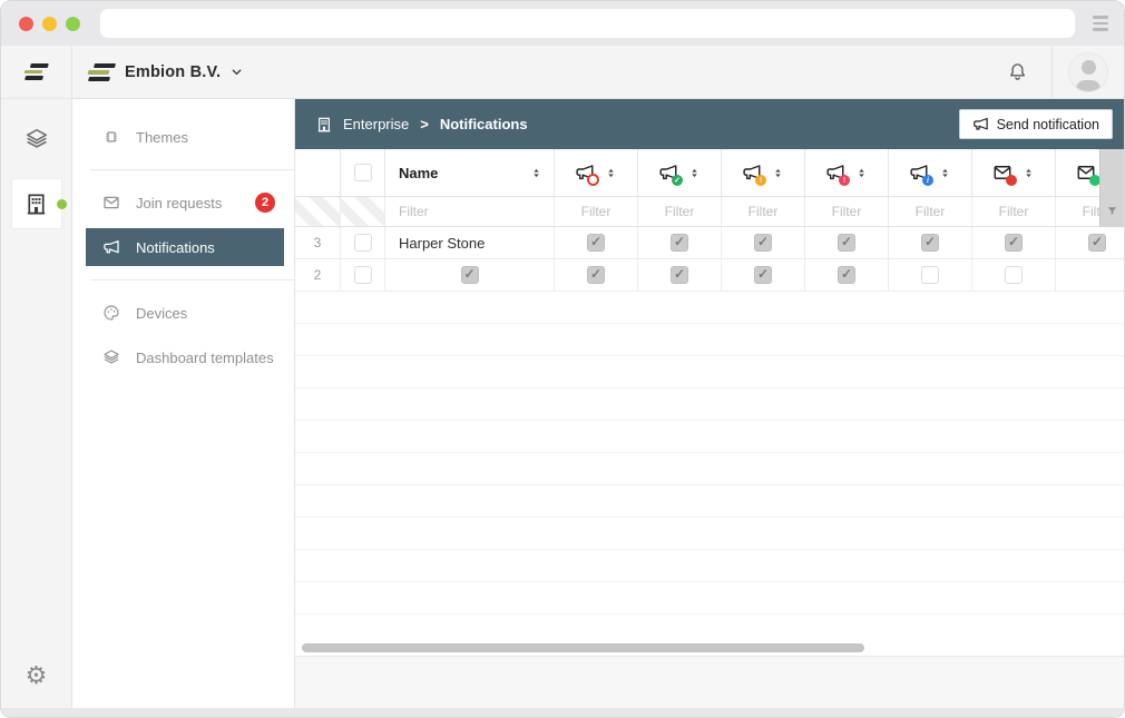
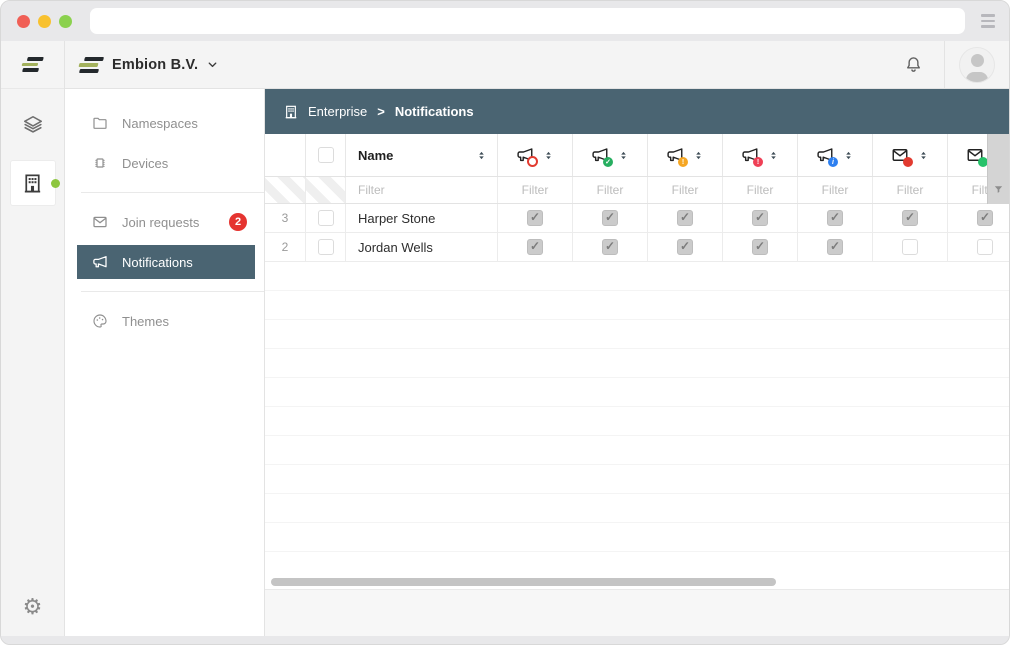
  Embion B.V.
+ Namespaces
- Themes
+ Devices
  Join requests
  2
  Notifications
- Devices
+ Themes
- Dashboard templates
  Enterprise
  >
  Notifications
- Send notification
  Name
  Filter
  Filter
  Filter
  Filter
  Filter
  Filter
  Filter
  3
  Harper Stone
  2
+ Jordan Wells
